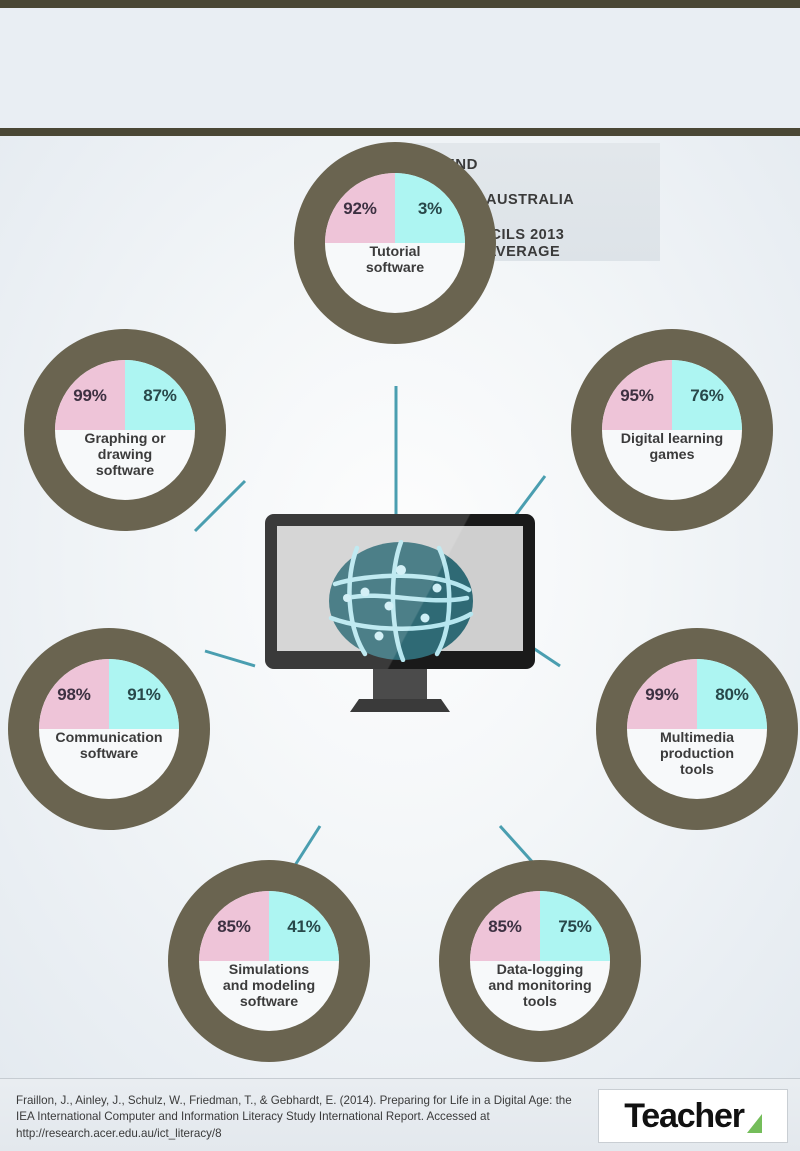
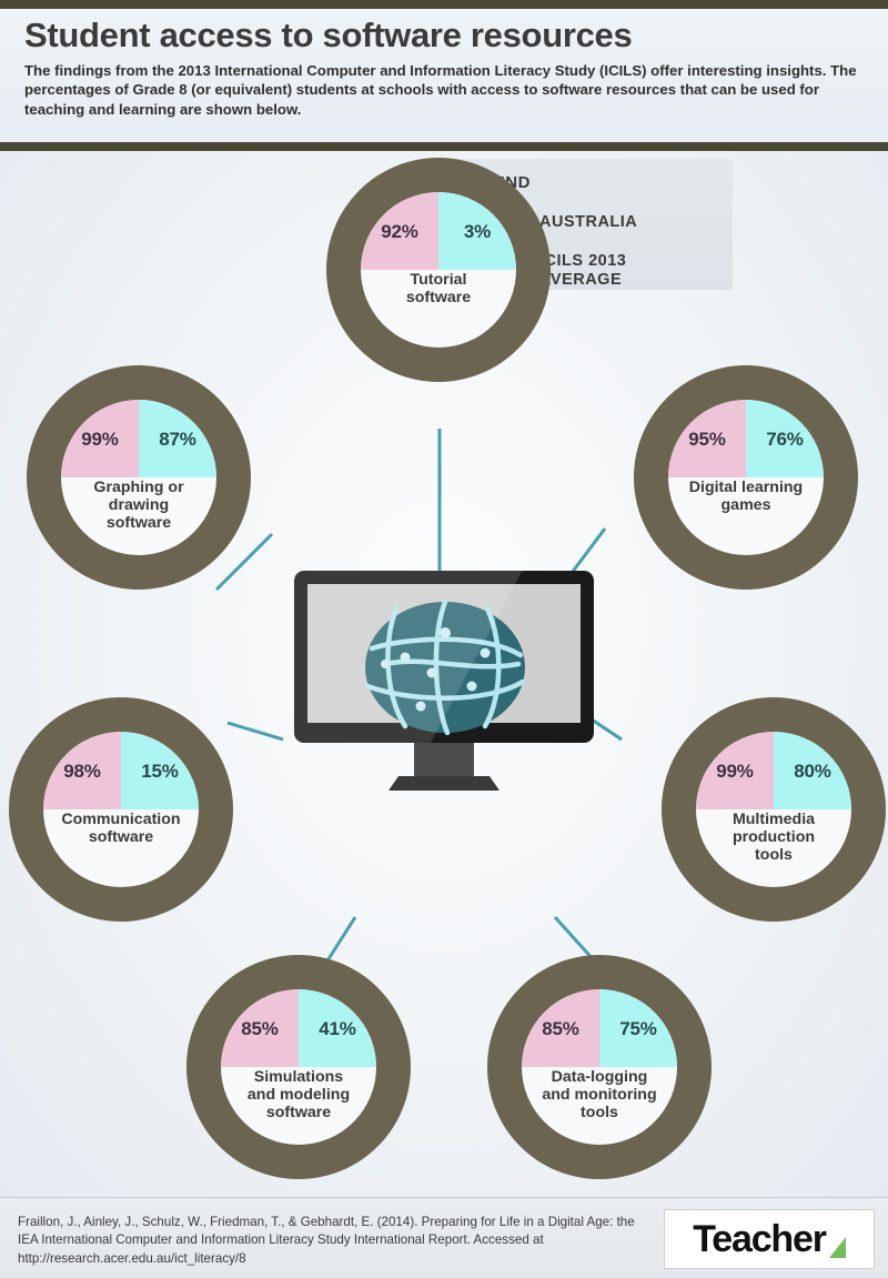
+ Student access to software resources
+ The findings from the 2013 International Computer and Information Literacy Study (ICILS) offer interesting insights. The percentages of Grade 8 (or equivalent) students at schools with access to software resources that can be used for teaching and learning are shown below.
  AUSTRALIA
  CILS 2013
  VERAGE
  92%
  3%
  Tutorial
  software
  95%
  76%
  Digital learning
  games
  99%
  80%
  Multimedia
  production
  tools
  85%
  75%
  Data-logging
  and monitoring
  tools
  85%
  41%
  Simulations
  and modeling
  software
  98%
- 91%
+ 15%
  Communication
  software
  99%
  87%
  Graphing or
  drawing
  software
  Fraillon, J., Ainley, J., Schulz, W., Friedman, T., & Gebhardt, E. (2014). Preparing for Life in a Digital Age: the IEA International Computer and Information Literacy Study International Report. Accessed at http://research.acer.edu.au/ict_literacy/8
  Teacher
